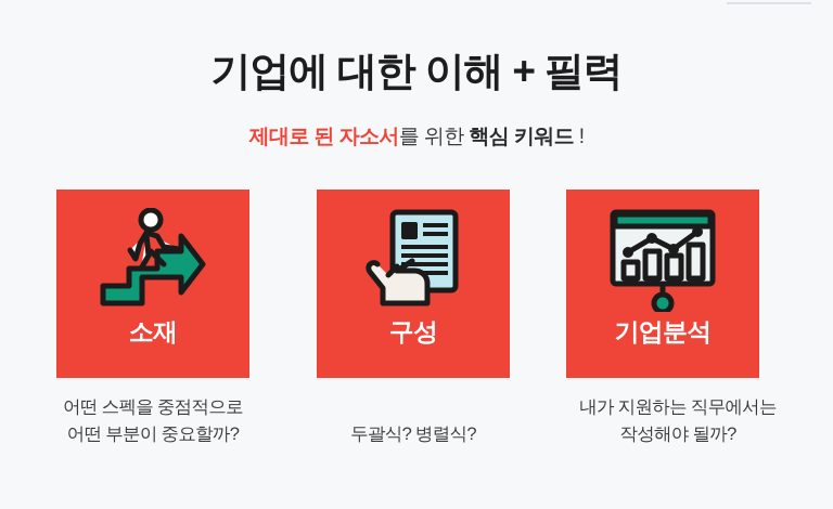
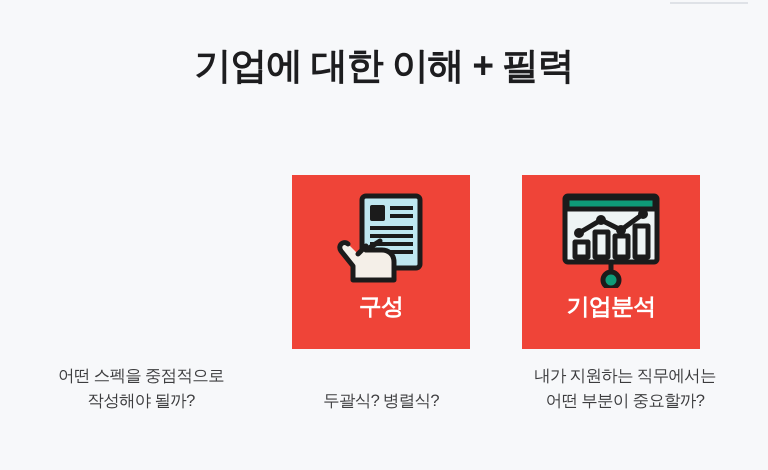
  기업에 대한 이해 + 필력
- 제대로 된 자소서를 위한 핵심 키워드 !
- 소재
  구성
  기업분석
  어떤 스펙을 중점적으로
- 어떤 부분이 중요할까?
+ 작성해야 될까?
  두괄식? 병렬식?
  내가 지원하는 직무에서는
- 작성해야 될까?
+ 어떤 부분이 중요할까?
